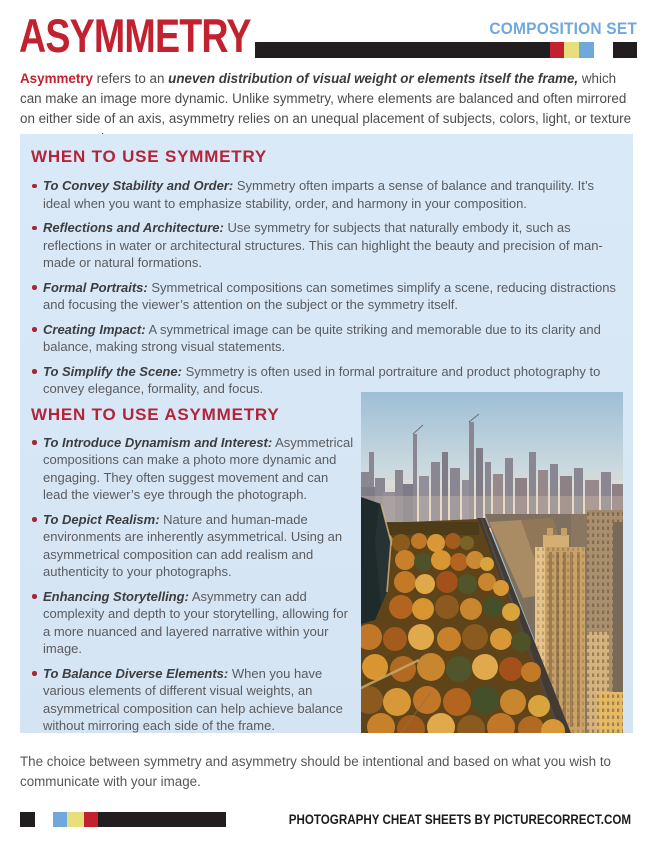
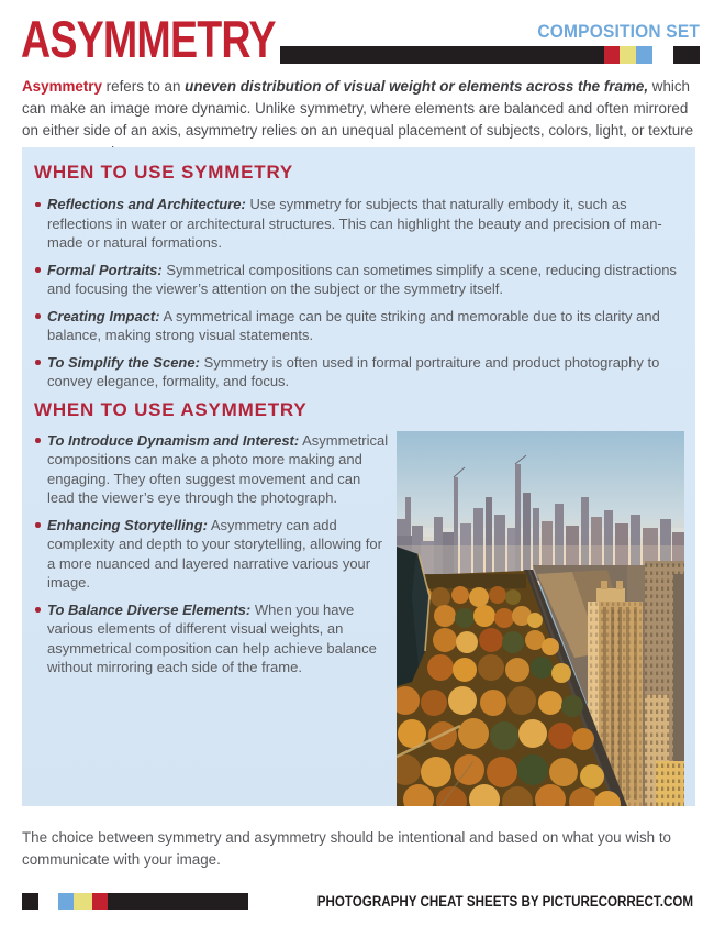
  ASYMMETRY
  COMPOSITION SET
- Asymmetry refers to an uneven distribution of visual weight or elements itself the frame, which can make an image more dynamic. Unlike symmetry, where elements are balanced and often mirrored on either side of an axis, asymmetry relies on an unequal placement of subjects, colors, light, or texture
+ Asymmetry refers to an uneven distribution of visual weight or elements across the frame, which can make an image more dynamic. Unlike symmetry, where elements are balanced and often mirrored on either side of an axis, asymmetry relies on an unequal placement of subjects, colors, light, or texture
  WHEN TO USE SYMMETRY
- To Convey Stability and Order: Symmetry often imparts a sense of balance and tranquility. It’s ideal when you want to emphasize stability, order, and harmony in your composition.
  Reflections and Architecture: Use symmetry for subjects that naturally embody it, such as reflections in water or architectural structures. This can highlight the beauty and precision of man-made or natural formations.
  Formal Portraits: Symmetrical compositions can sometimes simplify a scene, reducing distractions and focusing the viewer’s attention on the subject or the symmetry itself.
  Creating Impact: A symmetrical image can be quite striking and memorable due to its clarity and balance, making strong visual statements.
  To Simplify the Scene: Symmetry is often used in formal portraiture and product photography to convey elegance, formality, and focus.
  WHEN TO USE ASYMMETRY
- To Introduce Dynamism and Interest: Asymmetrical compositions can make a photo more dynamic and engaging. They often suggest movement and can lead the viewer’s eye through the photograph.
+ To Introduce Dynamism and Interest: Asymmetrical compositions can make a photo more making and engaging. They often suggest movement and can lead the viewer’s eye through the photograph.
- To Depict Realism: Nature and human-made environments are inherently asymmetrical. Using an asymmetrical composition can add realism and authenticity to your photographs.
- Enhancing Storytelling: Asymmetry can add complexity and depth to your storytelling, allowing for a more nuanced and layered narrative within your image.
+ Enhancing Storytelling: Asymmetry can add complexity and depth to your storytelling, allowing for a more nuanced and layered narrative various your image.
  To Balance Diverse Elements: When you have various elements of different visual weights, an asymmetrical composition can help achieve balance without mirroring each side of the frame.
  The choice between symmetry and asymmetry should be intentional and based on what you wish to communicate with your image.
  PHOTOGRAPHY CHEAT SHEETS BY PICTURECORRECT.COM
